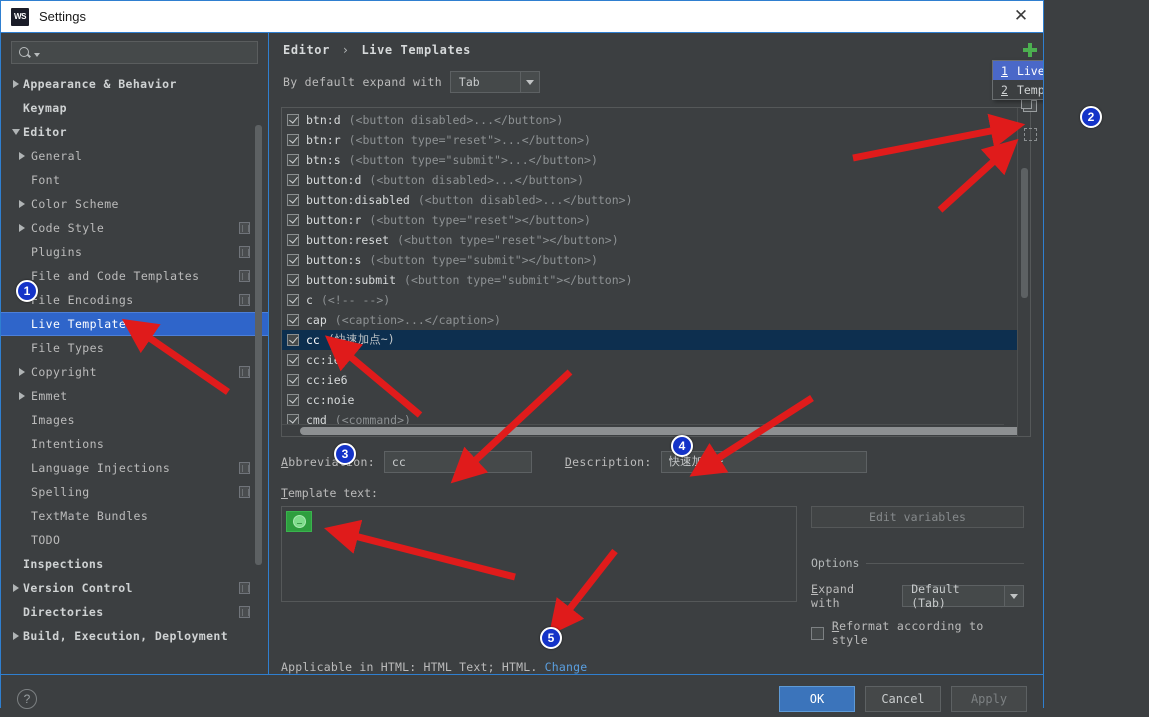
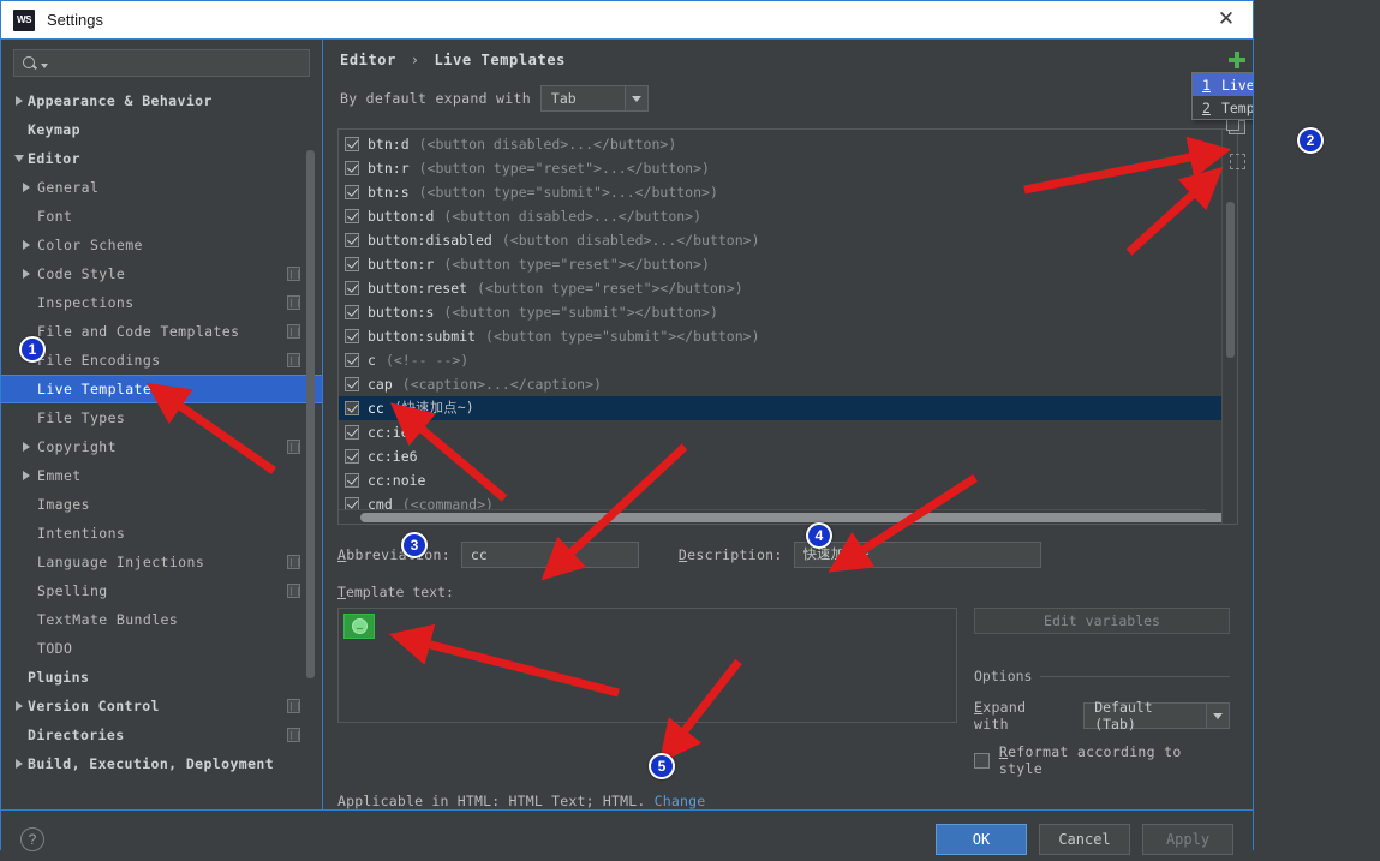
  WS
  Settings
  ✕
  Appearance & Behavior
  Keymap
  Editor
  General
  Font
  Color Scheme
  Code Style
- Plugins
+ Inspections
  File and Code Templates
  File Encodings
  Live Templates
  File Types
  Copyright
  Emmet
  Images
  Intentions
  Language Injections
  Spelling
  TextMate Bundles
  TODO
- Inspections
+ Plugins
  Version Control
  Directories
  Build, Execution, Deployment
  Editor › Live Templates
  By default expand with
  Tab
  btn:d
  (<button disabled>...</button>)
  btn:r
  (<button type="reset">...</button>)
  btn:s
  (<button type="submit">...</button>)
  button:d
  (<button disabled>...</button>)
  button:disabled
  (<button disabled>...</button>)
  button:r
  (<button type="reset"></button>)
  button:reset
  (<button type="reset"></button>)
  button:s
  (<button type="submit"></button>)
  button:submit
  (<button type="submit"></button>)
  c
  (<!-- -->)
  cap
  (<caption>...</caption>)
  cc
  (快速加点~)
  cc:ie
  cc:ie6
  cc:noie
  cmd
  (<command>)
  1
  2
  Abbreviaon:
  cc
  Description:
  快速加~
  Template text:
  Edit variables
  Options
  Expand with
  Default (Tab)
  Reformat according to style
  Applicable in HTML: HTML Text; HTML. Change
  ?
  OK
  Cancel
  Apply
  1
  2
  3
  4
  5
